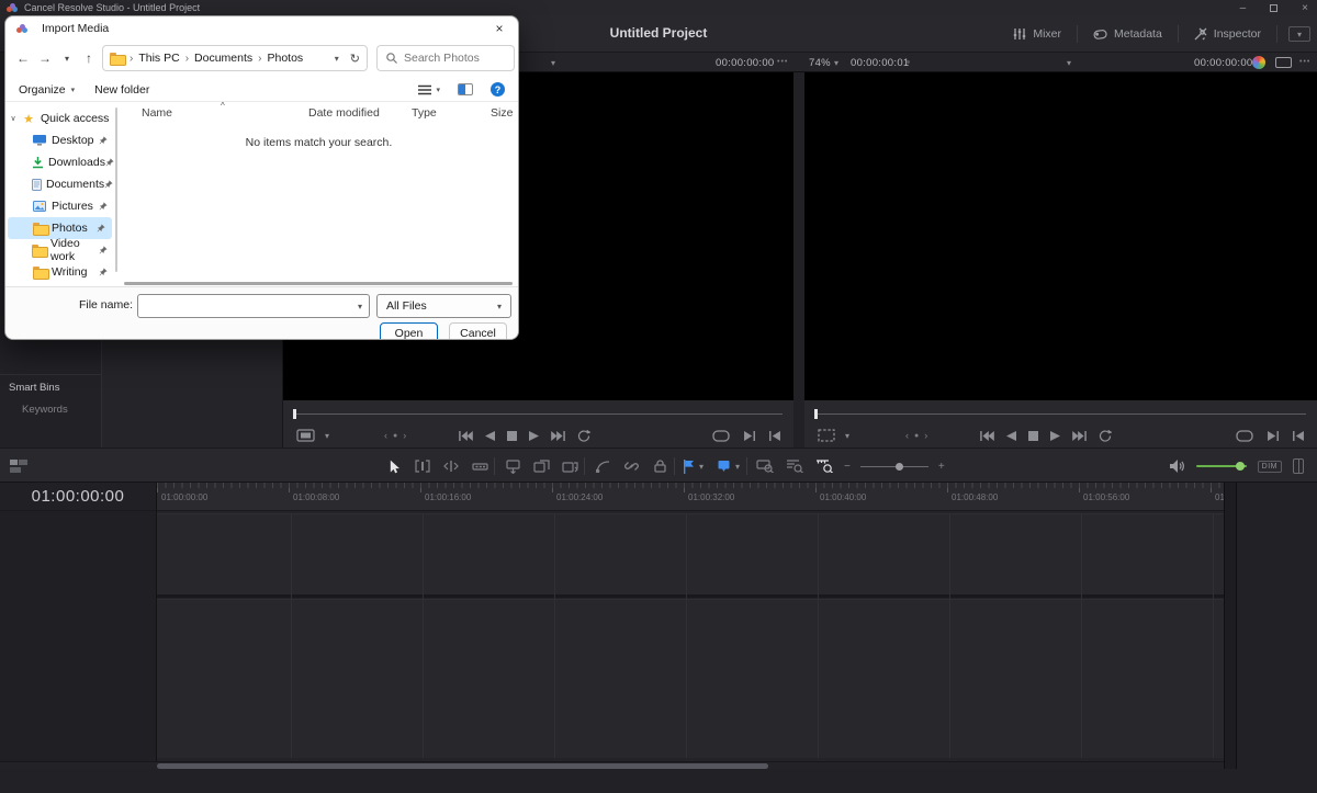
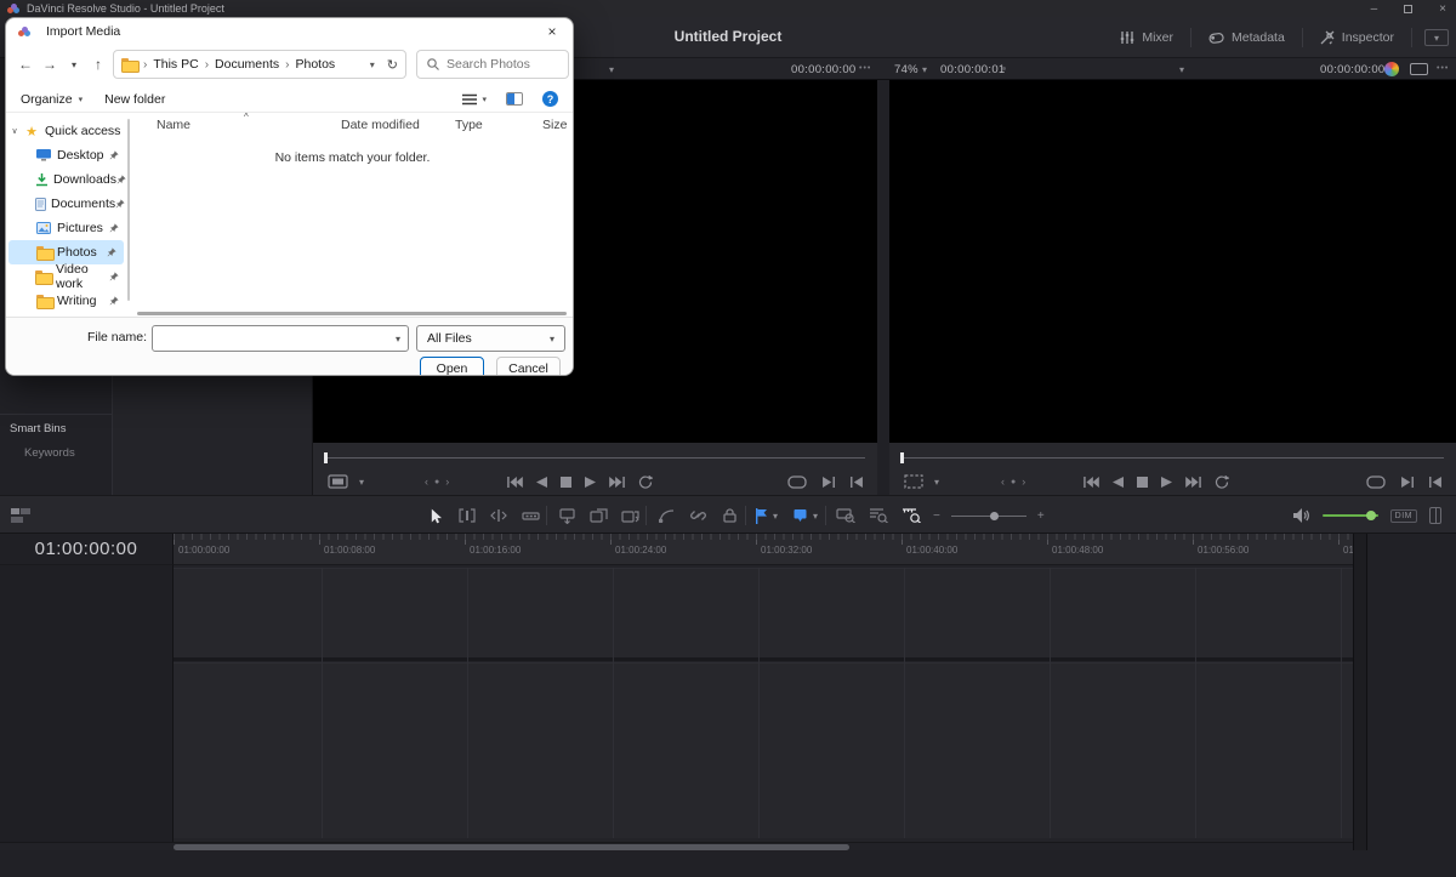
- Cancel Resolve Studio - Untitled Project
+ DaVinci Resolve Studio - Untitled Project
  –
  ×
  Untitled Project
  Mixer
  Metadata
  Inspector
  ▾
  ▾
  00:00:00:00
  74%
  ▾
  00:00:00:0
  ▾
  00:00:00:00
  Smart Bins
  Keywords
  ▾
  ‹
  ›
  ▾
  ‹
  ›
  ▾
  ▾
  −
  +
  01:00:00:00
  01:00:00:00
  01:00:08:00
  01:00:16:00
  01:00:24:00
  01:00:32:00
  01:00:40:00
  01:00:48:00
  01:00:56:00
  Import Media
  ×
  ←
  →
  ▾
  ↑
  ›
  This PC
  ›
  Documents
  ›
  Photos
  ▾
  ↻
  Search Photos
  Organize
  New folder
  ?
  ★
  Quick access
  Desktop
  Downloads
  Documents
  Pictures
  Photos
  Video work
  Writing
  Name
  ^
  Date modified
  Type
  Size
- No items match your search.
+ No items match your folder.
  File name:
  ▾
  All Files
  ▾
  Open
  Cancel
